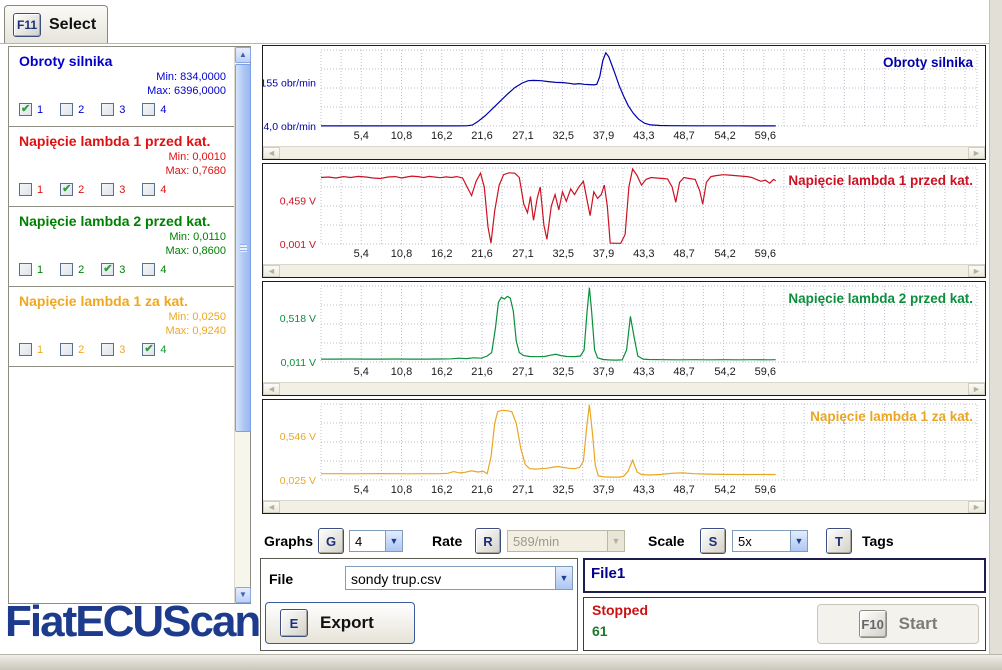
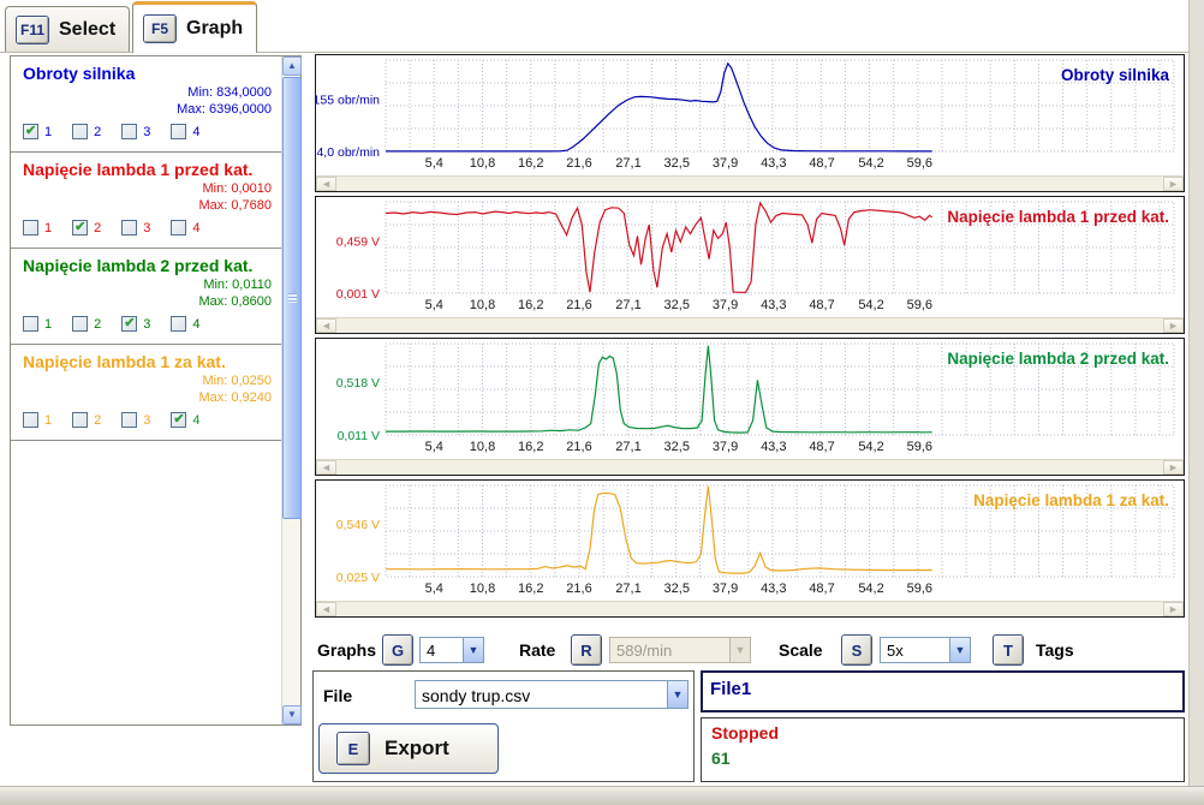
  F11
  Select
+ F5
+ Graph
  Obroty silnika
  Min: 834,0000
  Max: 6396,0000
  ✔
  1
  2
  3
  4
  Napięcie lambda 1 przed kat.
  Min: 0,0010
  Max: 0,7680
  1
  ✔
  2
  3
  4
  Napięcie lambda 2 przed kat.
  Min: 0,0110
  Max: 0,8600
  1
  2
  ✔
  3
  4
  Napięcie lambda 1 za kat.
  Min: 0,0250
  Max: 0,9240
  1
  2
  3
  ✔
  4
  ▲
  ▼
  5,4
  10,8
  16,2
  21,6
  27,1
  32,5
  37,9
  43,3
  48,7
  54,2
  59,6
  155 obr/min
  4,0 obr/min
  Obroty silnika
  ◄
  ►
  5,4
  10,8
  16,2
  21,6
  27,1
  32,5
  37,9
  43,3
  48,7
  54,2
  59,6
  0,459 V
  0,001 V
  Napięcie lambda 1 przed kat.
  ◄
  ►
  5,4
  10,8
  16,2
  21,6
  27,1
  32,5
  37,9
  43,3
  48,7
  54,2
  59,6
  0,518 V
  0,011 V
  Napięcie lambda 2 przed kat.
  ◄
  ►
  5,4
  10,8
  16,2
  21,6
  27,1
  32,5
  37,9
  43,3
  48,7
  54,2
  59,6
  0,546 V
  0,025 V
  Napięcie lambda 1 za kat.
  ◄
  ►
  Graphs
  G
  4
  ▼
  Rate
  R
  589/min
  ▼
  Scale
  S
  5x
  ▼
  T
  Tags
  File
  sondy trup.csv
  ▼
  E
  Export
  File1
  Stopped
  61
- F10
- Start
- FiatECUScan
